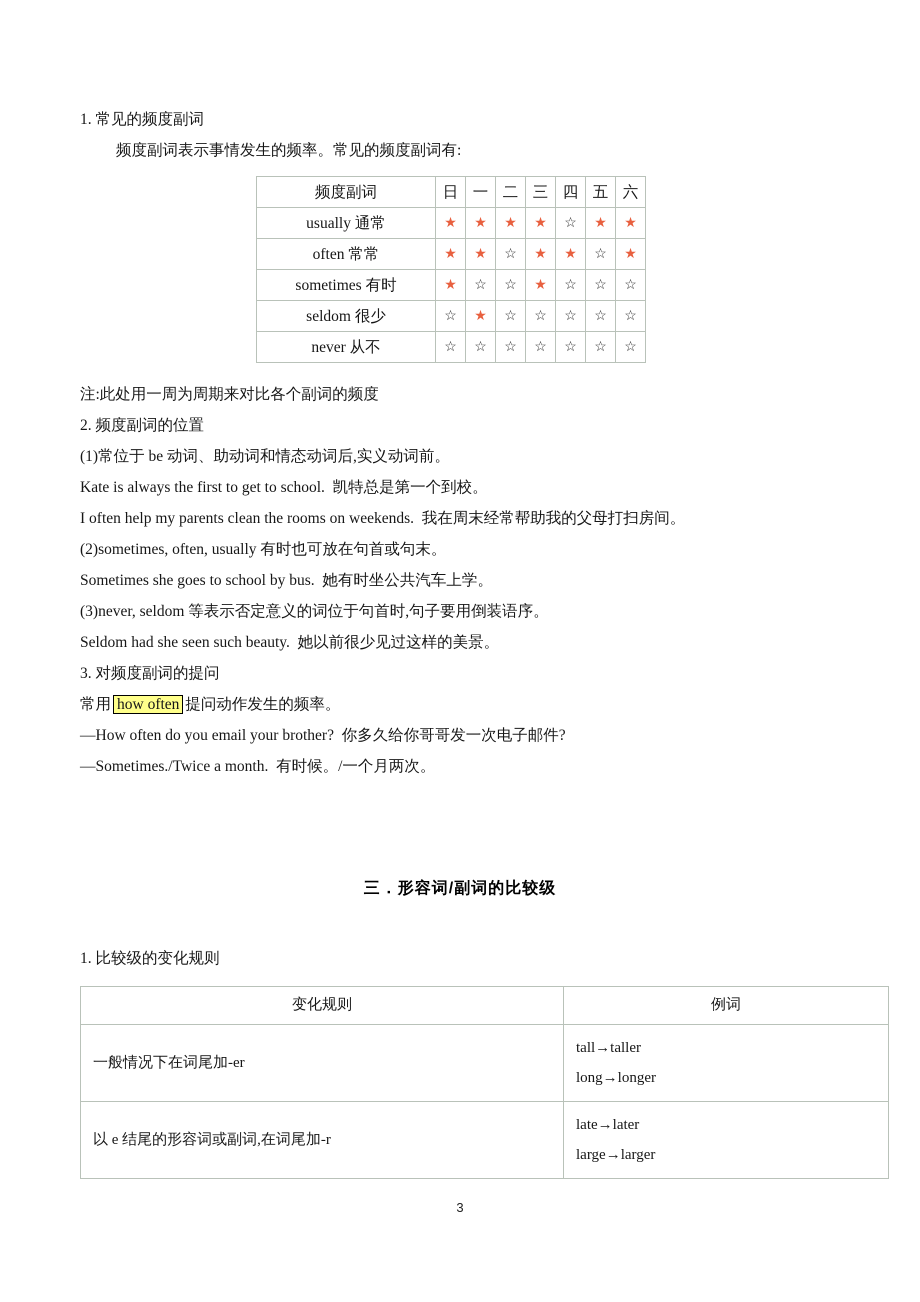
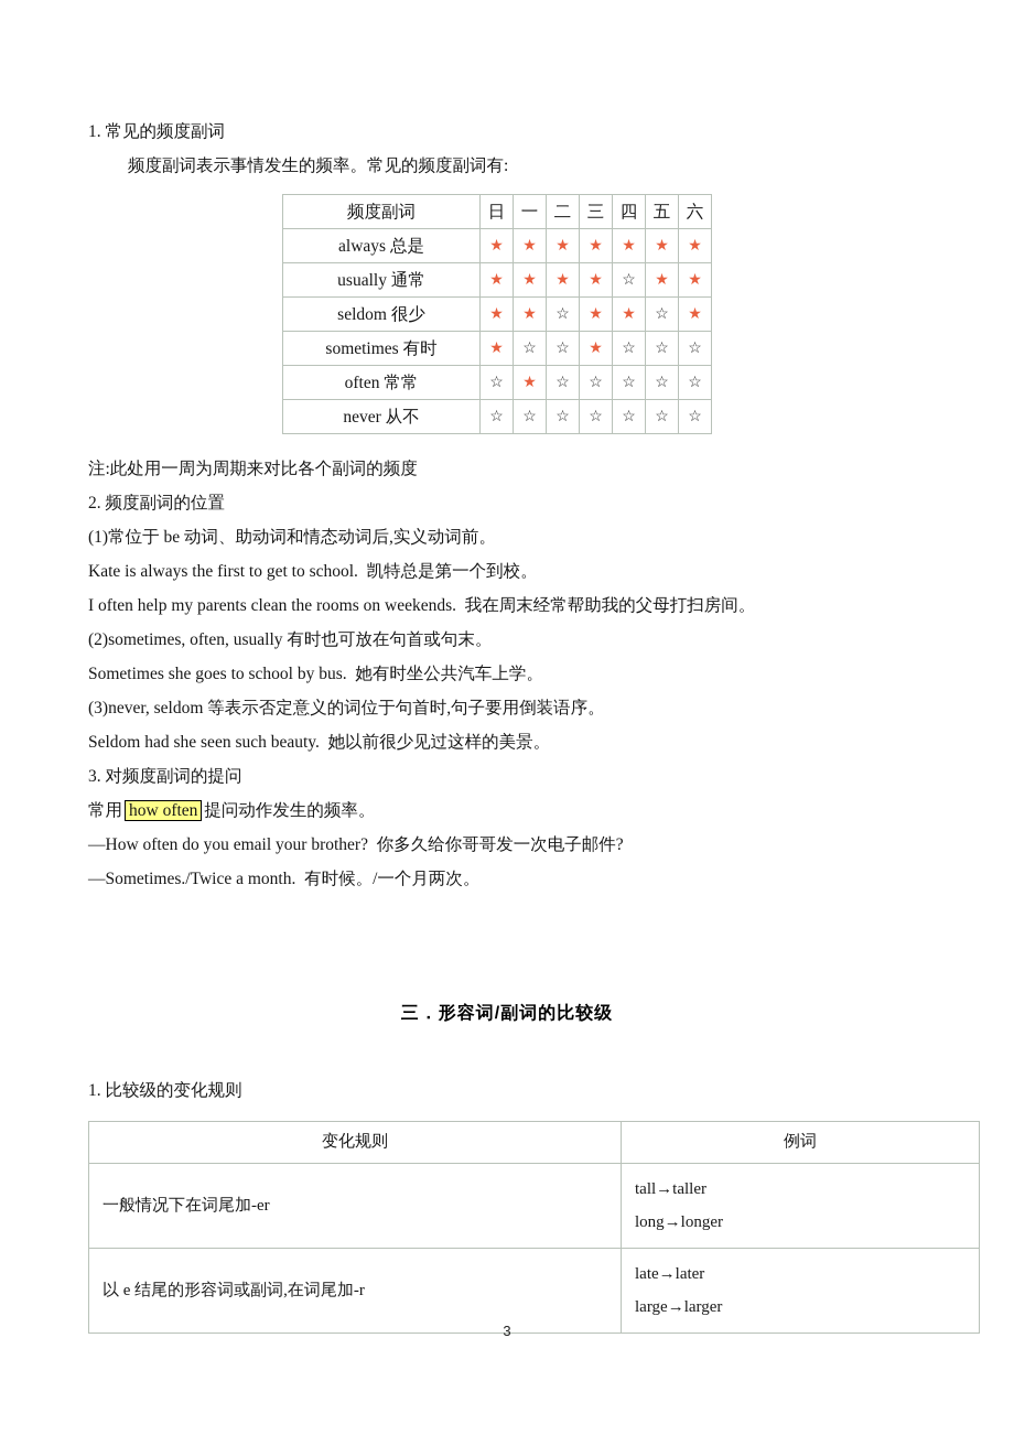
  1. 常见的频度副词
  频度副词表示事情发生的频率。常见的频度副词有:
  频度副词	日	一	二	三	四	五	六
+ always 总是	★	★	★	★	★	★	★
  usually 通常	★	★	★	★	☆	★	★
- often 常常	★	★	☆	★	★	☆	★
+ seldom 很少	★	★	☆	★	★	☆	★
  sometimes 有时	★	☆	☆	★	☆	☆	☆
- seldom 很少	☆	★	☆	☆	☆	☆	☆
+ often 常常	☆	★	☆	☆	☆	☆	☆
  never 从不	☆	☆	☆	☆	☆	☆	☆
  注:此处用一周为周期来对比各个副词的频度
  2. 频度副词的位置
  (1)常位于 be 动词、助动词和情态动词后,实义动词前。
  Kate is always the first to get to school. 凯特总是第一个到校。
  I often help my parents clean the rooms on weekends. 我在周末经常帮助我的父母打扫房间。
  (2)sometimes, often, usually 有时也可放在句首或句末。
  Sometimes she goes to school by bus. 她有时坐公共汽车上学。
  (3)never, seldom 等表示否定意义的词位于句首时,句子要用倒装语序。
  Seldom had she seen such beauty. 她以前很少见过这样的美景。
  3. 对频度副词的提问
  常用 how often 提问动作发生的频率。
  —How often do you email your brother? 你多久给你哥哥发一次电子邮件?
  —Sometimes./Twice a month. 有时候。/一个月两次。
  三．形容词/副词的比较级
  1. 比较级的变化规则
  变化规则	例词
  一般情况下在词尾加-er	tall→tallerlong→longer
  以 e 结尾的形容词或副词,在词尾加-r	late→laterlarge→larger
  3
